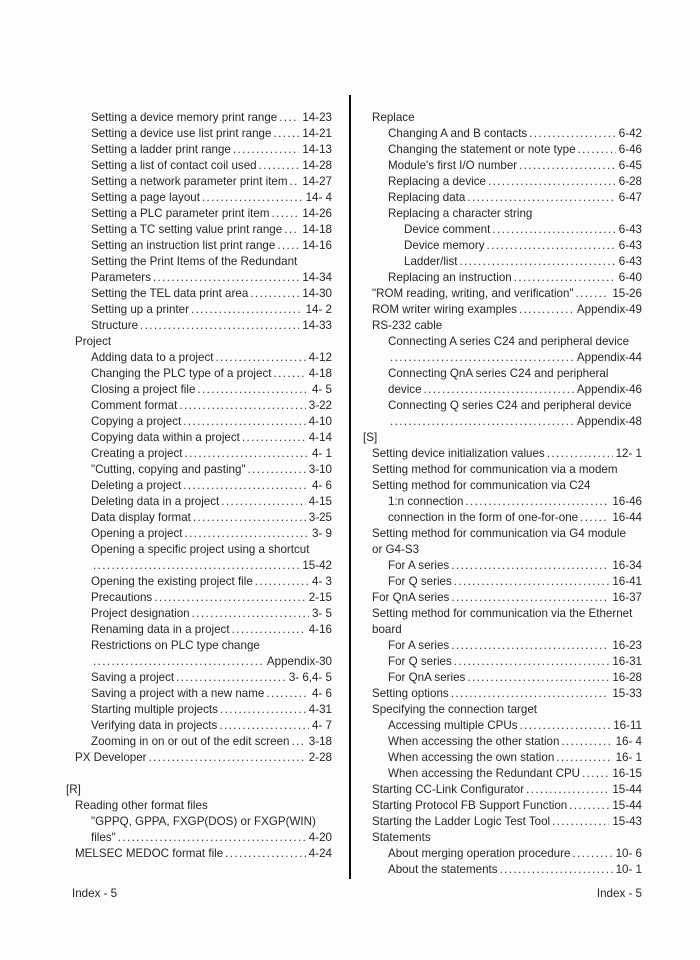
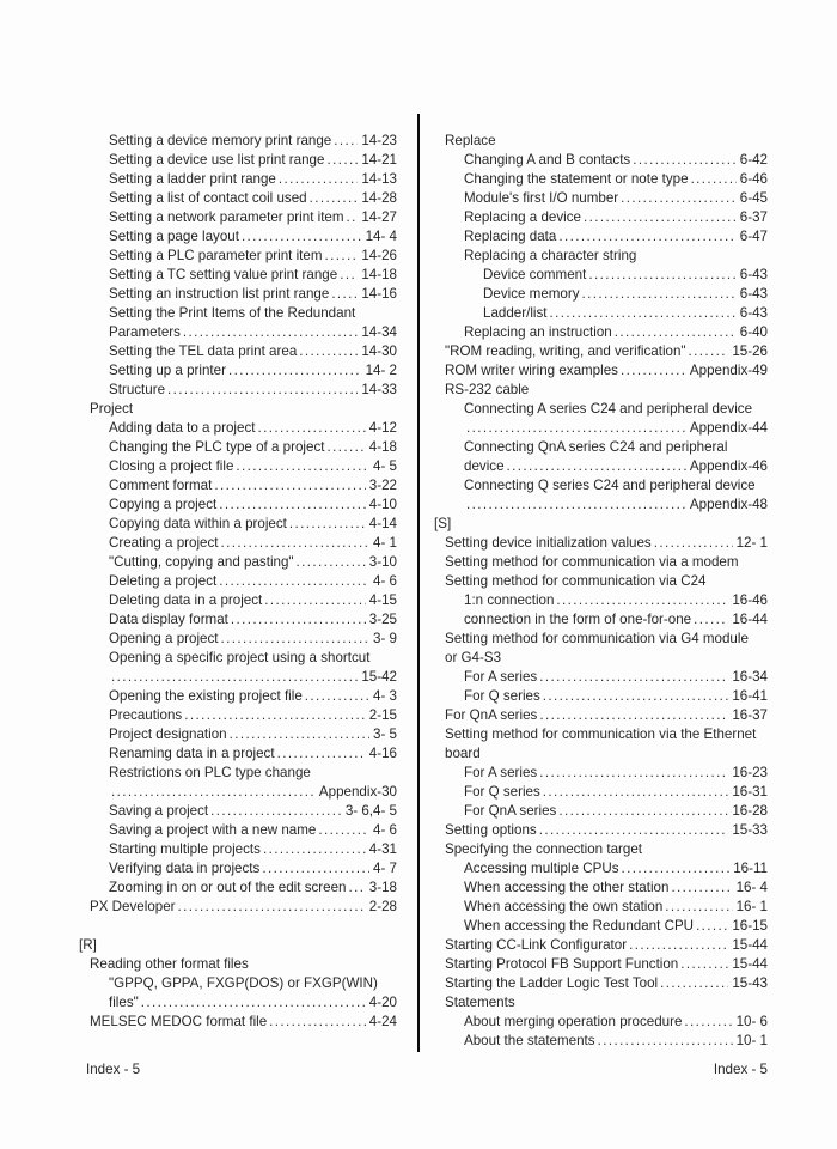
  Setting a device memory print range
  14-23
  Setting a device use list print range
  14-21
  Setting a ladder print range
  14-13
  Setting a list of contact coil used
  14-28
  Setting a network parameter print item
  14-27
  Setting a page layout
  14- 4
  Setting a PLC parameter print item
  14-26
  Setting a TC setting value print range
  14-18
  Setting an instruction list print range
  14-16
  Setting the Print Items of the Redundant
  Parameters
  14-34
  Setting the TEL data print area
  14-30
  Setting up a printer
  14- 2
  Structure
  14-33
  Project
  Adding data to a project
  4-12
  Changing the PLC type of a project
  4-18
  Closing a project file
  4- 5
  Comment format
  3-22
  Copying a project
  4-10
  Copying data within a project
  4-14
  Creating a project
  4- 1
  "Cutting, copying and pasting"
  3-10
  Deleting a project
  4- 6
  Deleting data in a project
  4-15
  Data display format
  3-25
  Opening a project
  3- 9
  Opening a specific project using a shortcut
  15-42
  Opening the existing project file
  4- 3
  Precautions
  2-15
  Project designation
  3- 5
  Renaming data in a project
  4-16
  Restrictions on PLC type change
  Appendix-30
  Saving a project
  3- 6,4- 5
  Saving a project with a new name
  4- 6
  Starting multiple projects
  4-31
  Verifying data in projects
  4- 7
  Zooming in on or out of the edit screen
  3-18
  PX Developer
  2-28
  [R]
  Reading other format files
  "GPPQ, GPPA, FXGP(DOS) or FXGP(WIN)
  files"
  4-20
  MELSEC MEDOC format file
  4-24
  Replace
  Changing A and B contacts
  6-42
  Changing the statement or note type
  6-46
  Module's first I/O number
  6-45
  Replacing a device
- 6-28
+ 6-37
  Replacing data
  6-47
  Replacing a character string
  Device comment
  6-43
  Device memory
  6-43
  Ladder/list
  6-43
  Replacing an instruction
  6-40
  "ROM reading, writing, and verification"
  15-26
  ROM writer wiring examples
  Appendix-49
  RS-232 cable
  Connecting A series C24 and peripheral device
  Appendix-44
  Connecting QnA series C24 and peripheral
  device
  Appendix-46
  Connecting Q series C24 and peripheral device
  Appendix-48
  [S]
  Setting device initialization values
  12- 1
  Setting method for communication via a modem
  Setting method for communication via C24
  1:n connection
  16-46
  connection in the form of one-for-one
  16-44
  Setting method for communication via G4 module
  or G4-S3
  For A series
  16-34
  For Q series
  16-41
  For QnA series
  16-37
  Setting method for communication via the Ethernet
  board
  For A series
  16-23
  For Q series
  16-31
  For QnA series
  16-28
  Setting options
  15-33
  Specifying the connection target
  Accessing multiple CPUs
  16-11
  When accessing the other station
  16- 4
  When accessing the own station
  16- 1
  When accessing the Redundant CPU
  16-15
  Starting CC-Link Configurator
  15-44
  Starting Protocol FB Support Function
  15-44
  Starting the Ladder Logic Test Tool
  15-43
  Statements
  About merging operation procedure
  10- 6
  About the statements
  10- 1
  Index - 5
  Index - 5
